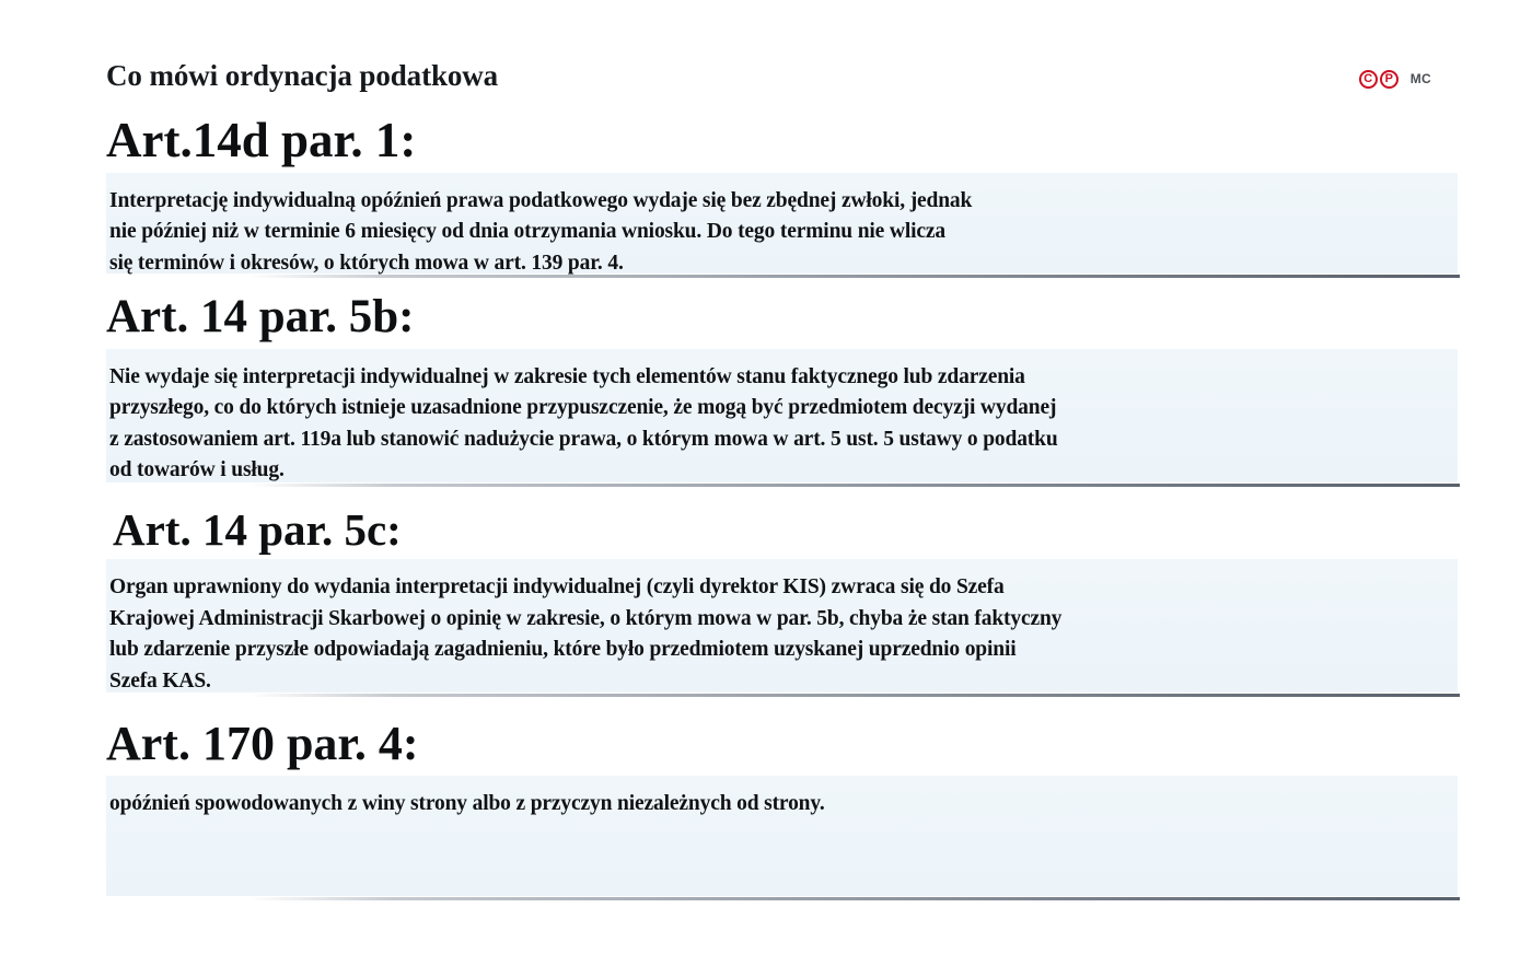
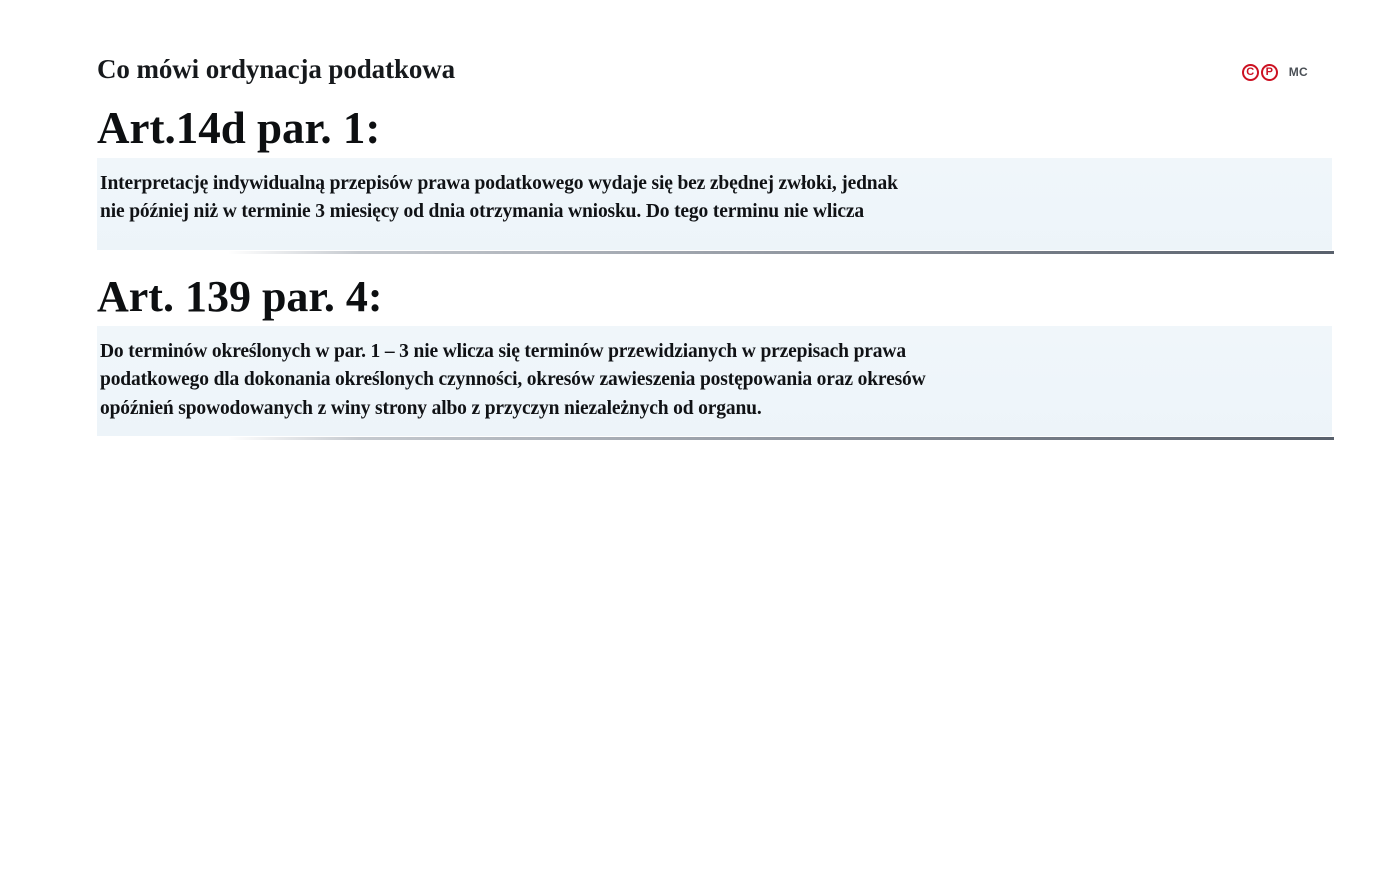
  Co mówi ordynacja podatkowa
  C
  P
  MC
  Art.14d par. 1:
- Interpretację indywidualną opóźnień prawa podatkowego wydaje się bez zbędnej zwłoki, jednak
+ Interpretację indywidualną przepisów prawa podatkowego wydaje się bez zbędnej zwłoki, jednak
- nie później niż w terminie 6 miesięcy od dnia otrzymania wniosku. Do tego terminu nie wlicza
+ nie później niż w terminie 3 miesięcy od dnia otrzymania wniosku. Do tego terminu nie wlicza
- się terminów i okresów, o których mowa w art. 139 par. 4.
- Art. 14 par. 5b:
- Nie wydaje się interpretacji indywidualnej w zakresie tych elementów stanu faktycznego lub zdarzenia
- przyszłego, co do których istnieje uzasadnione przypuszczenie, że mogą być przedmiotem decyzji wydanej
- z zastosowaniem art. 119a lub stanowić nadużycie prawa, o którym mowa w art. 5 ust. 5 ustawy o podatku
- od towarów i usług.
- Art. 14 par. 5c:
- Organ uprawniony do wydania interpretacji indywidualnej (czyli dyrektor KIS) zwraca się do Szefa
- Krajowej Administracji Skarbowej o opinię w zakresie, o którym mowa w par. 5b, chyba że stan faktyczny
- lub zdarzenie przyszłe odpowiadają zagadnieniu, które było przedmiotem uzyskanej uprzednio opinii
- Szefa KAS.
- Art. 170 par. 4:
+ Art. 139 par. 4:
+ Do terminów określonych w par. 1 – 3 nie wlicza się terminów przewidzianych w przepisach prawa
+ podatkowego dla dokonania określonych czynności, okresów zawieszenia postępowania oraz okresów
- opóźnień spowodowanych z winy strony albo z przyczyn niezależnych od strony.
+ opóźnień spowodowanych z winy strony albo z przyczyn niezależnych od organu.
